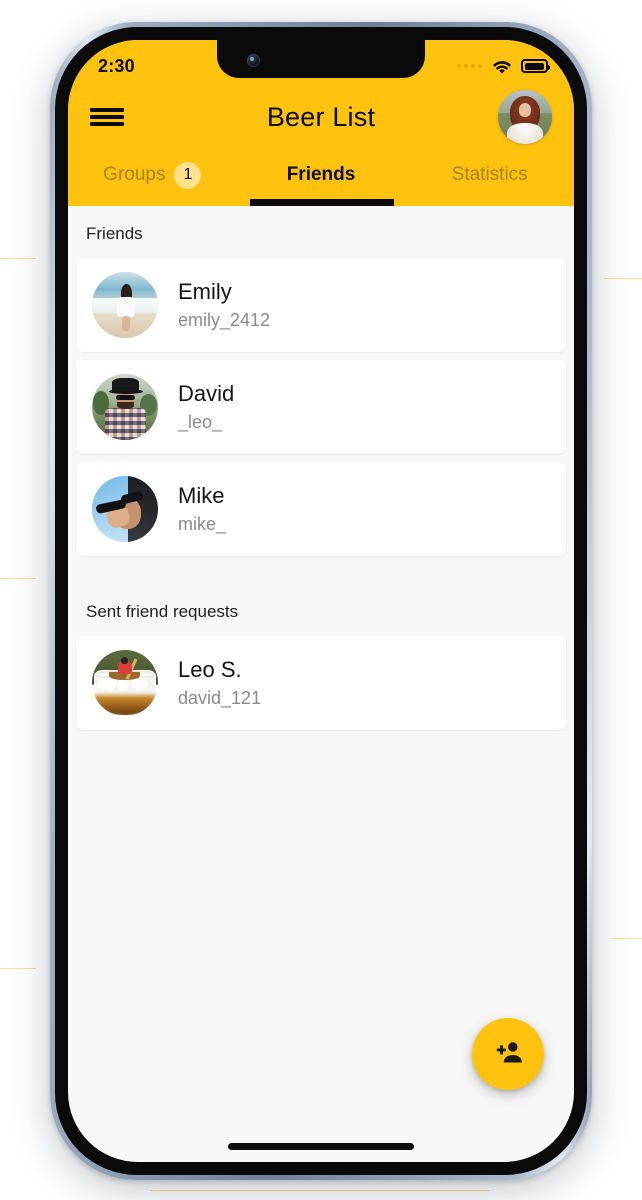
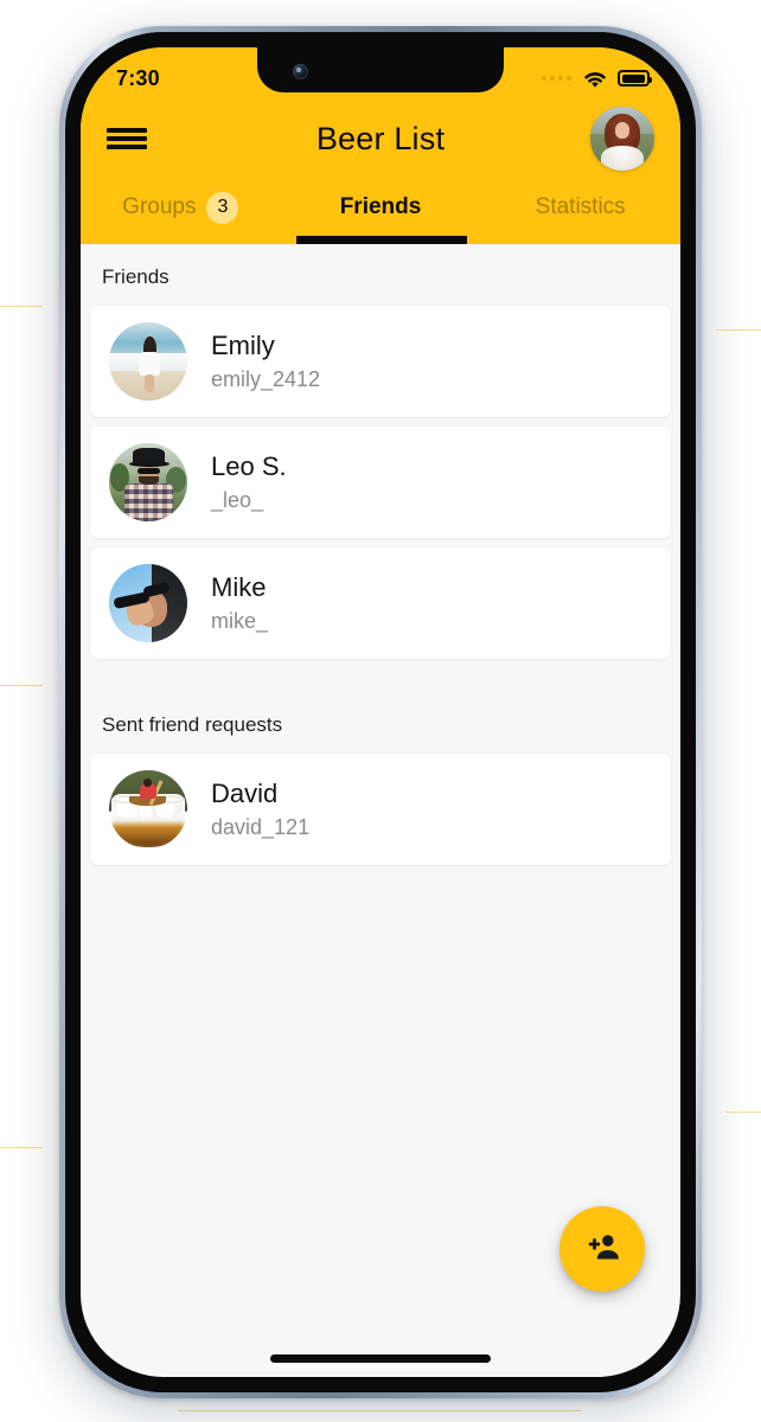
- 2:30
+ 7:30
  Beer List
  Groups
- 1
+ 3
  Friends
  Statistics
  Friends
  Emily
  emily_2412
- David
+ Leo S.
  _leo_
  Mike
  mike_
  Sent friend requests
- Leo S.
+ David
  david_121
